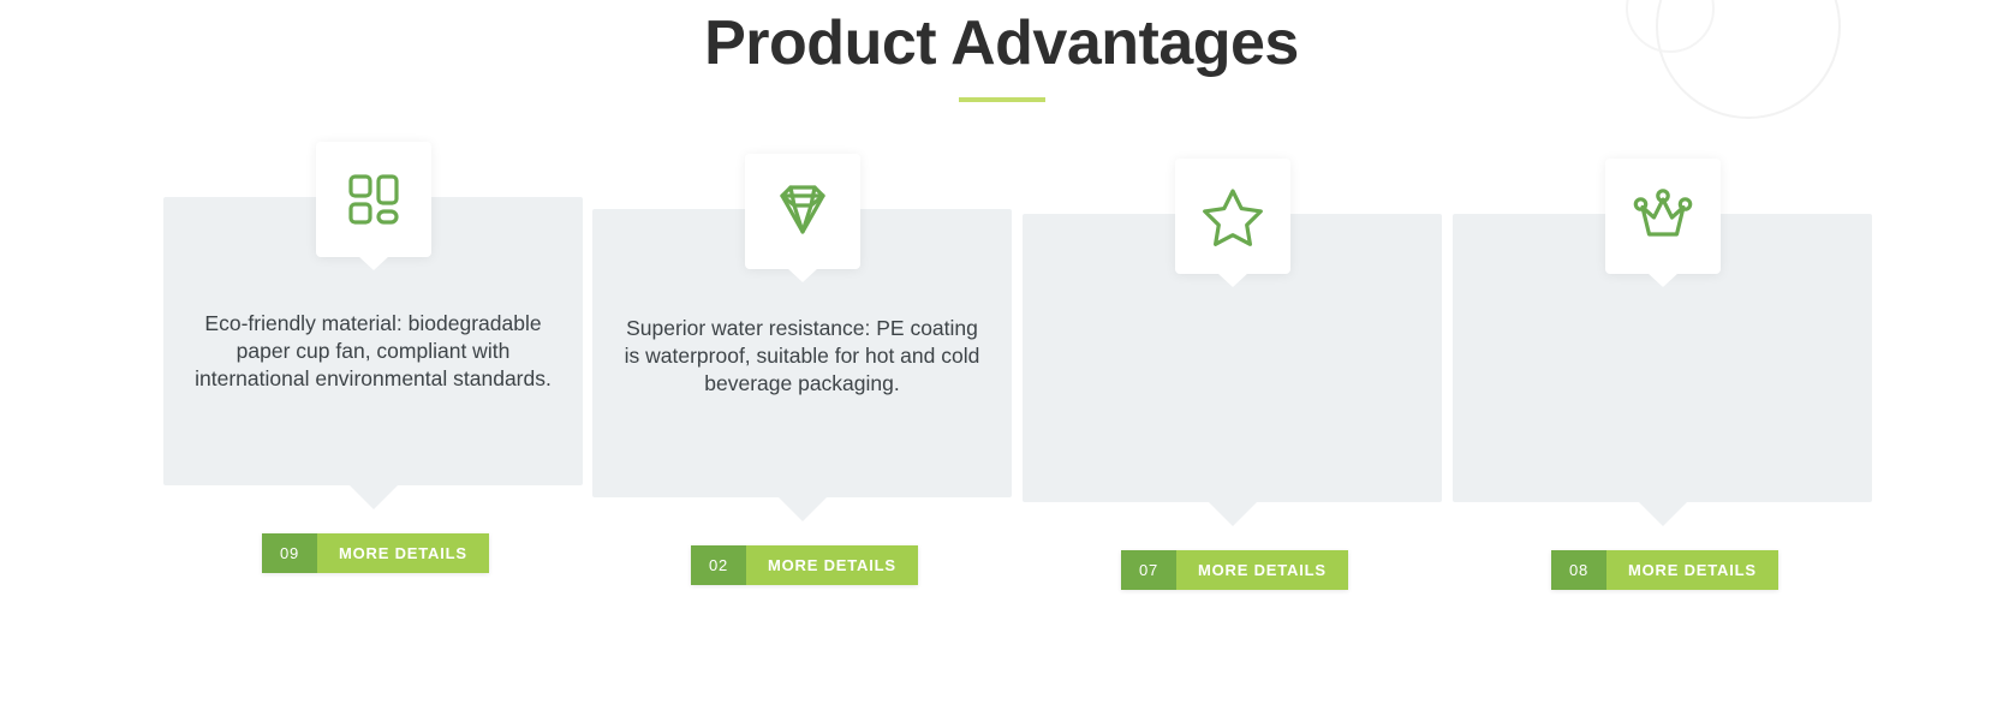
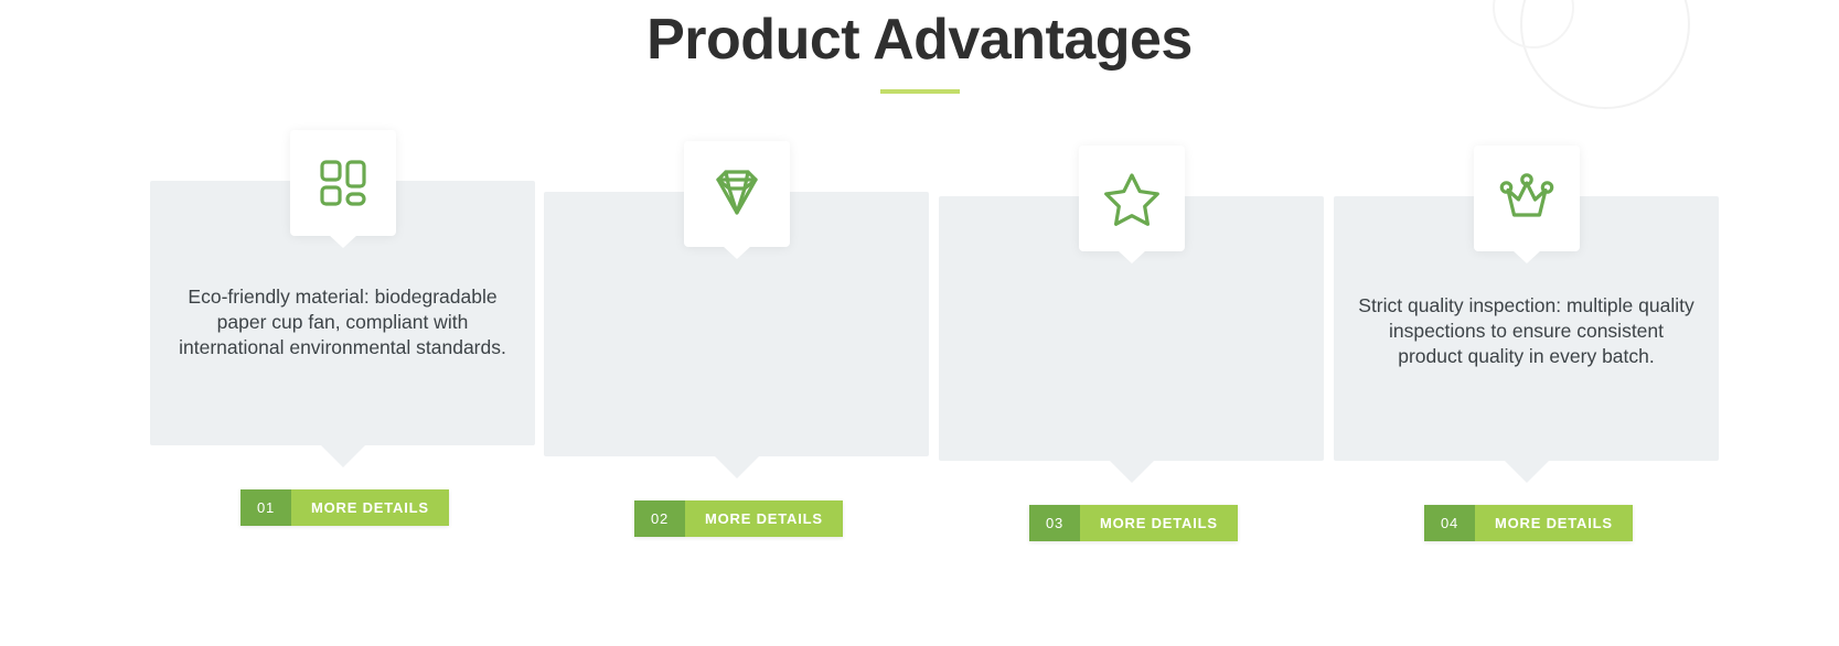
  Product Advantages
  Eco-friendly material: biodegradable paper cup fan, compliant with international environmental standards.
- 09
+ 01
  MORE DETAILS
- Superior water resistance: PE coating is waterproof, suitable for hot and cold beverage packaging.
  02
  MORE DETAILS
- 07
+ 03
  MORE DETAILS
+ Strict quality inspection: multiple quality inspections to ensure consistent product quality in every batch.
- 08
+ 04
  MORE DETAILS
